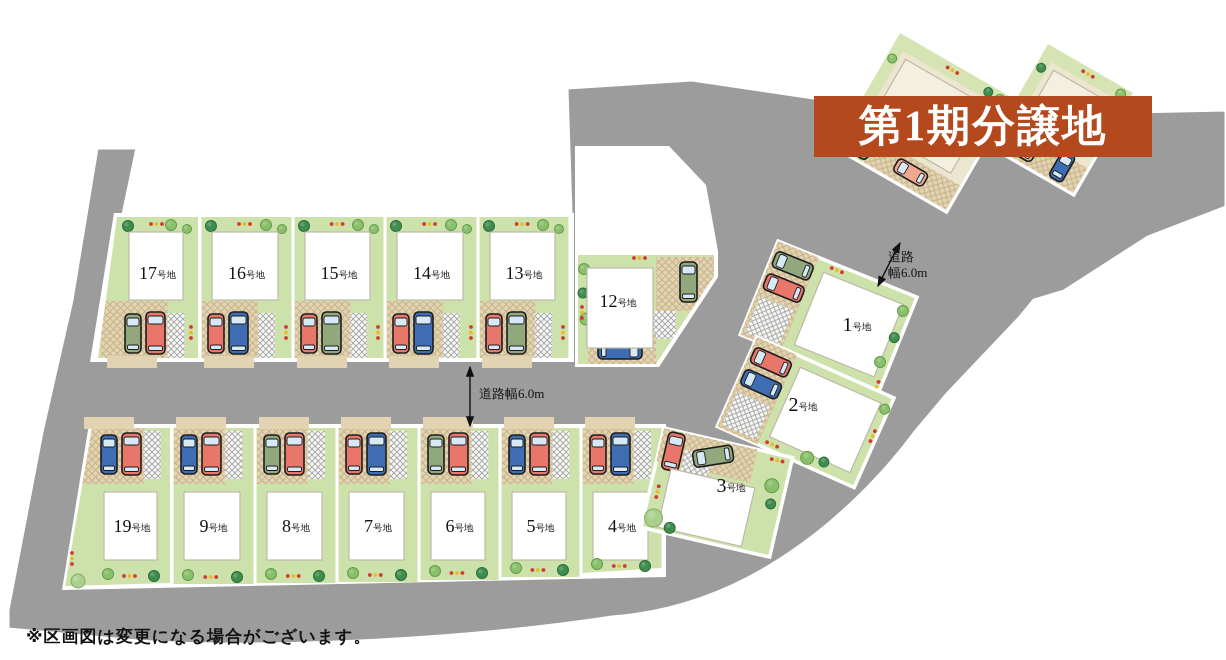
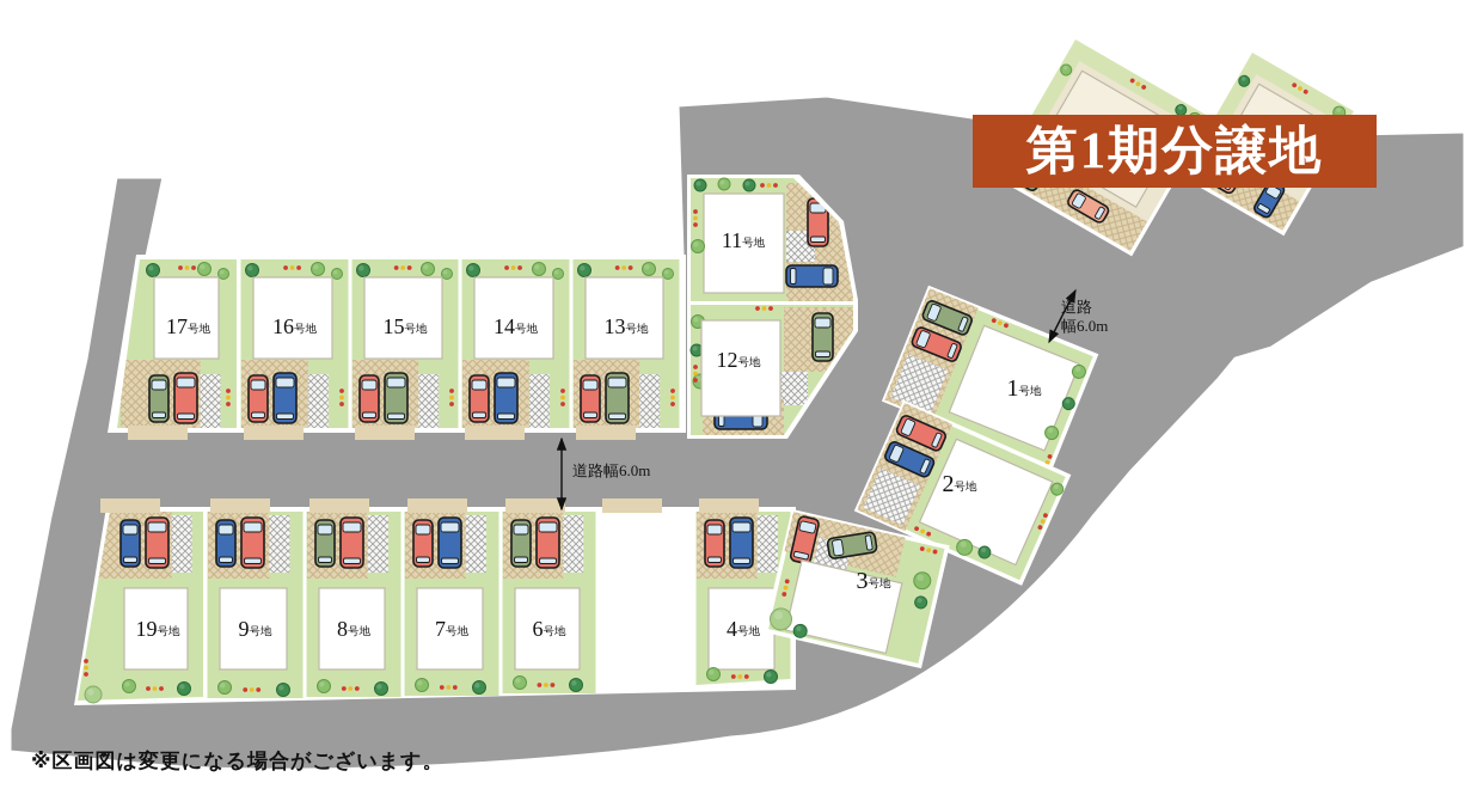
  17号地
  16号地
  15号地
  14号地
  13号地
  19号地
  9号地
  8号地
  7号地
  6号地
- 5号地
  4号地
+ 11号地
  12号地
  1号地
  2号地
  3号地
  道路幅6.0m
  道路
  幅6.0m
  第1期分譲地
  ※区画図は変更になる場合がございます。
